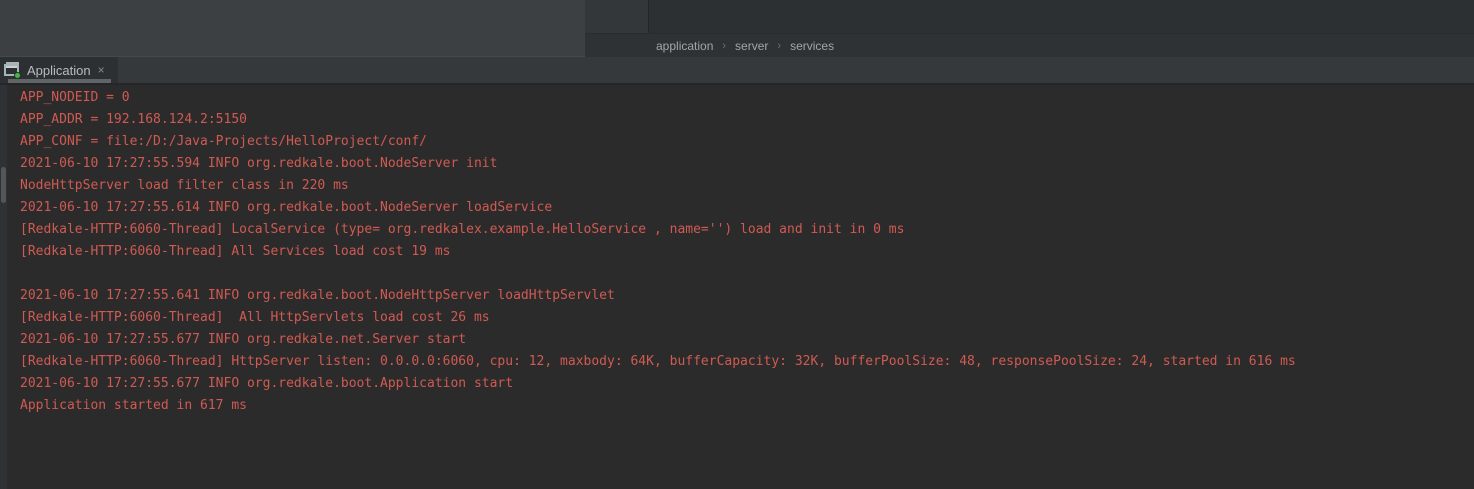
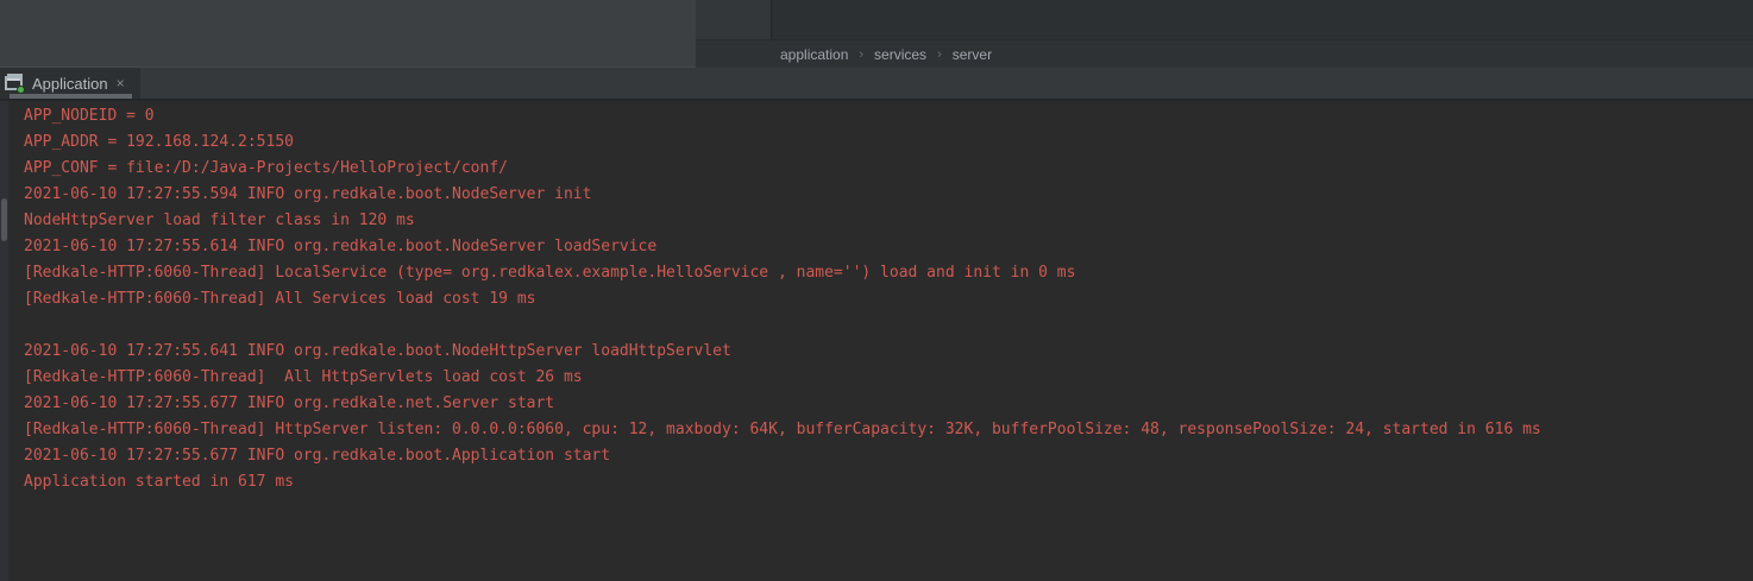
  application
  ›
- server
+ services
  ›
- services
+ server
  Application
  ×
  APP_NODEID = 0
  APP_ADDR = 192.168.124.2:5150
  APP_CONF = file:/D:/Java-Projects/HelloProject/conf/
  2021-06-10 17:27:55.594 INFO org.redkale.boot.NodeServer init
- NodeHttpServer load filter class in 220 ms
+ NodeHttpServer load filter class in 120 ms
  2021-06-10 17:27:55.614 INFO org.redkale.boot.NodeServer loadService
  [Redkale-HTTP:6060-Thread] LocalService (type= org.redkalex.example.HelloService , name='') load and init in 0 ms
  [Redkale-HTTP:6060-Thread] All Services load cost 19 ms
  2021-06-10 17:27:55.641 INFO org.redkale.boot.NodeHttpServer loadHttpServlet
  [Redkale-HTTP:6060-Thread] All HttpServlets load cost 26 ms
  2021-06-10 17:27:55.677 INFO org.redkale.net.Server start
  [Redkale-HTTP:6060-Thread] HttpServer listen: 0.0.0.0:6060, cpu: 12, maxbody: 64K, bufferCapacity: 32K, bufferPoolSize: 48, responsePoolSize: 24, started in 616 ms
  2021-06-10 17:27:55.677 INFO org.redkale.boot.Application start
  Application started in 617 ms
